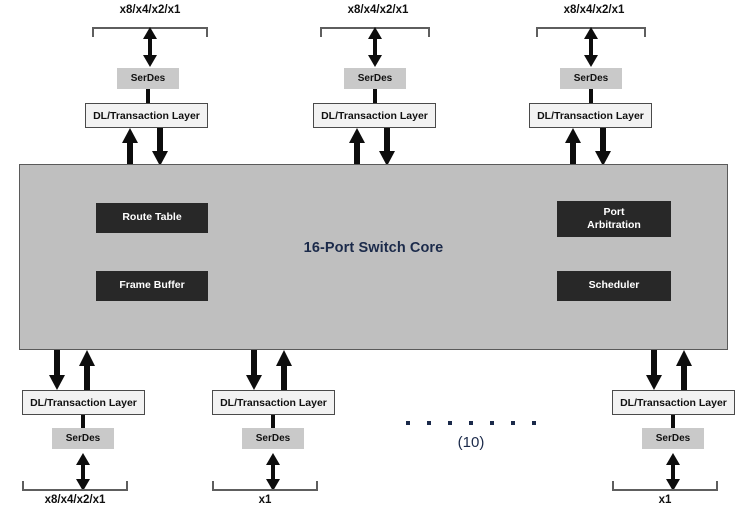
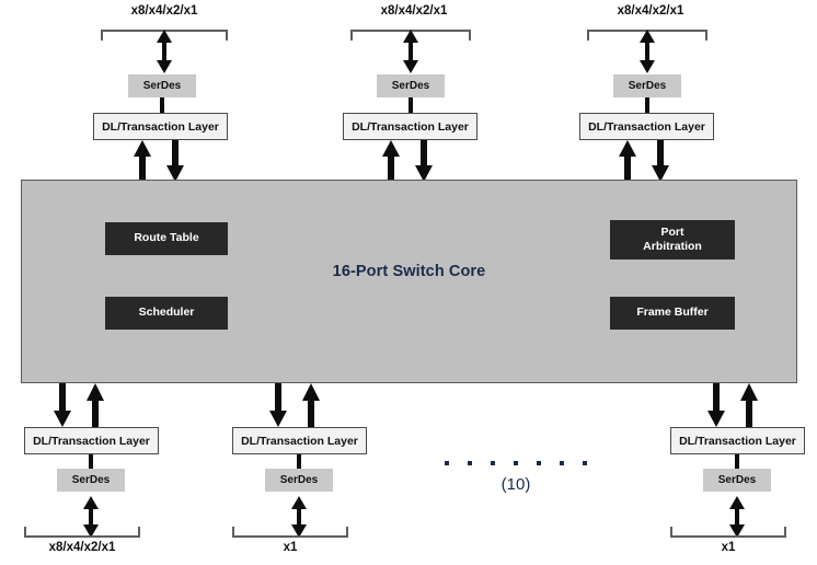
  x8/x4/x2/x1
  SerDes
  DL/Transaction Layer
  x8/x4/x2/x1
  SerDes
  DL/Transaction Layer
  x8/x4/x2/x1
  SerDes
  DL/Transaction Layer
  16-Port Switch Core
  Route Table
- Frame Buffer
+ Scheduler
  Port
  Arbitration
- Scheduler
+ Frame Buffer
  DL/Transaction Layer
  SerDes
  x8/x4/x2/x1
  DL/Transaction Layer
  SerDes
  x1
  (10)
  DL/Transaction Layer
  SerDes
  x1
